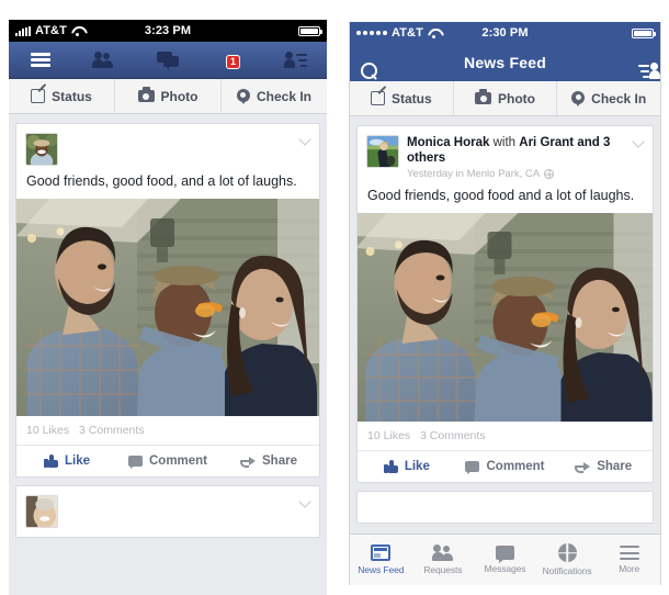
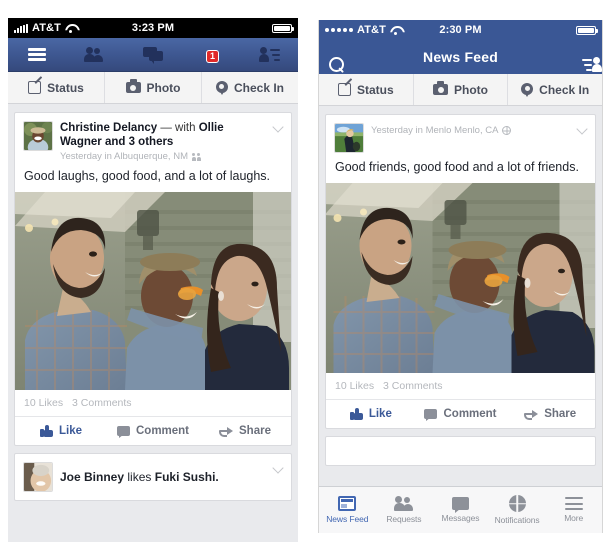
  AT&T
  3:23 PM
  1
  Status
  Photo
  Check In
+ Christine Delancy — with Ollie Wagner and 3 others
+ Yesterday in Albuquerque, NM
- Good friends, good food, and a lot of laughs.
+ Good laughs, good food, and a lot of laughs.
  10 Likes 3 Comments
  Like
  Comment
  Share
+ Joe Binney likes Fuki Sushi.
  AT&T
  2:30 PM
  News Feed
  Status
  Photo
  Check In
- Monica Horak with Ari Grant and 3 others
- Yesterday in Menlo Park, CA
+ Yesterday in Menlo Menlo, CA
- Good friends, good food and a lot of laughs.
+ Good friends, good food and a lot of friends.
  10 Likes 3 Comments
  Like
  Comment
  Share
  News Feed
  Requests
  Messages
  Notifications
  More
